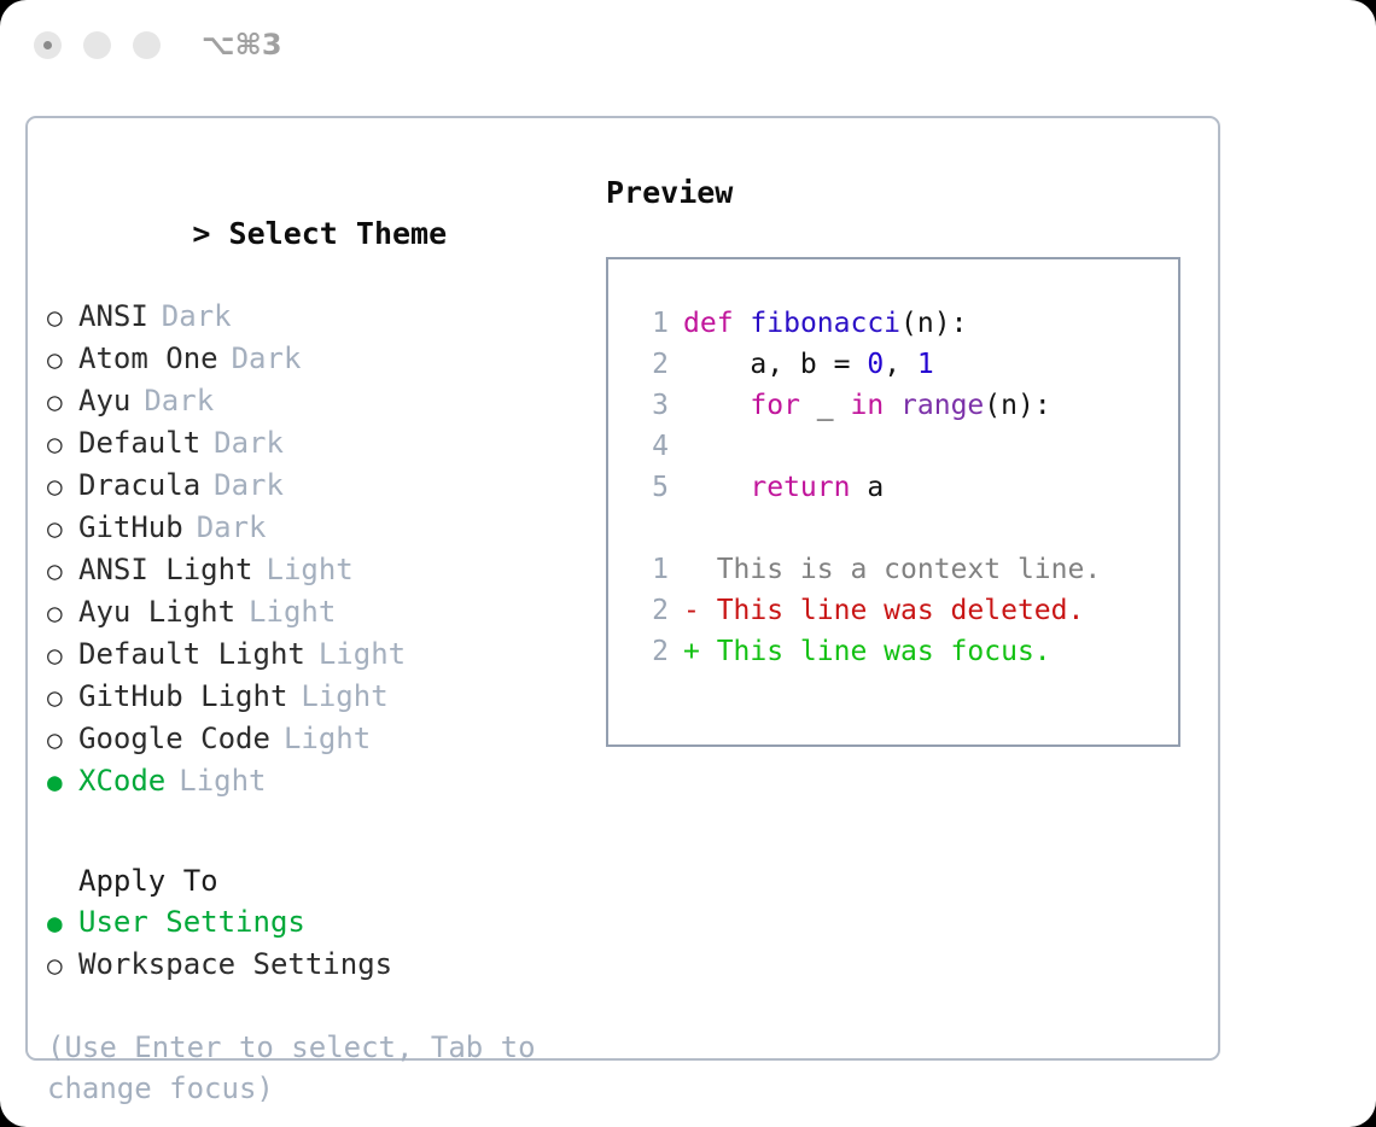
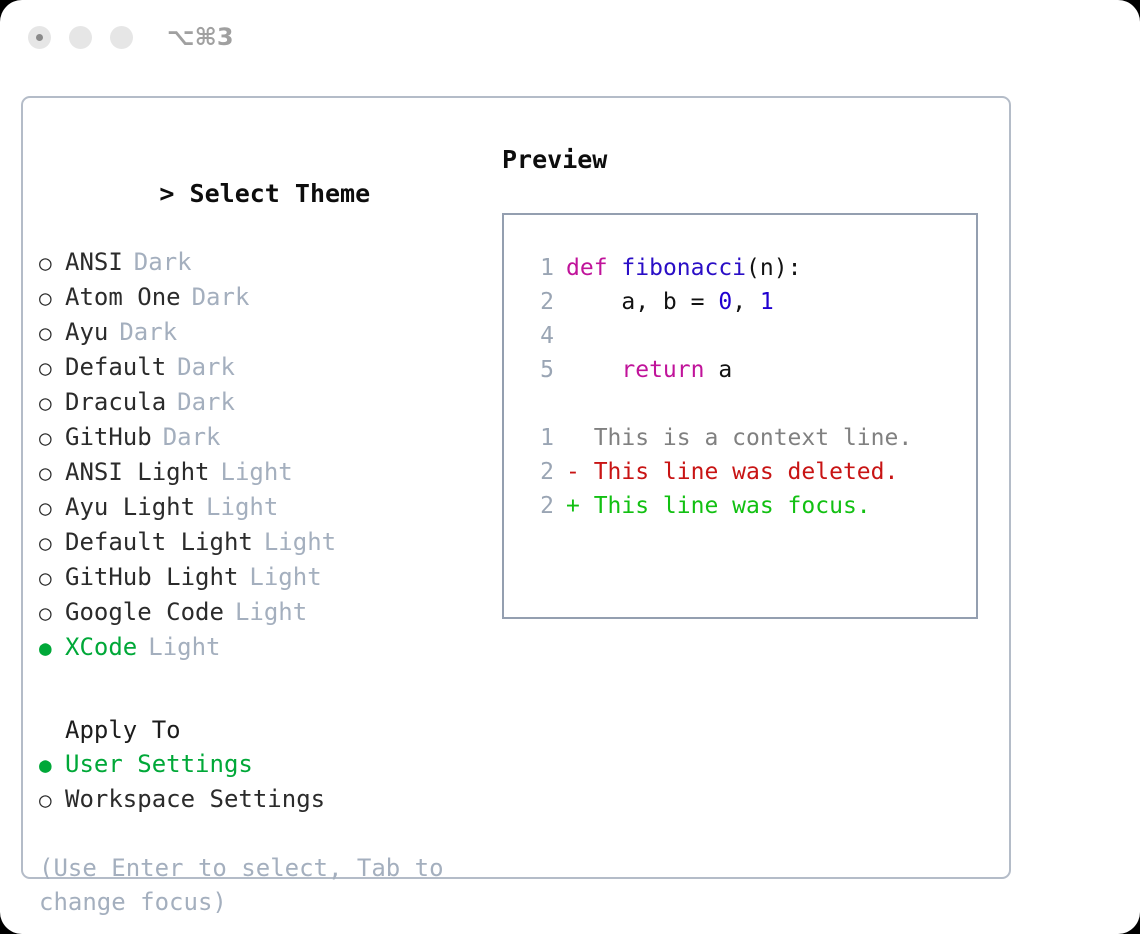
  ⌥⌘3
  > Select Theme
  ○
  ANSI
  Dark
  ○
  Atom One
  Dark
  ○
  Ayu
  Dark
  ○
  Default
  Dark
  ○
  Dracula
  Dark
  ○
  GitHub
  Dark
  ○
  ANSI Light
  Light
  ○
  Ayu Light
  Light
  ○
  Default Light
  Light
  ○
  GitHub Light
  Light
  ○
  Google Code
  Light
  ●
  XCode
  Light
  Apply To
  ●
  User Settings
  ○
  Workspace Settings
  (Use Enter to select, Tab to change focus)
  Preview
  1
  def fibonacci(n):
  2
  a, b = 0, 1
- 3
- for _ in range(n):
  4
  5
  return a
  1
  This is a context line.
  2
  - This line was deleted.
  2
  + This line was focus.
